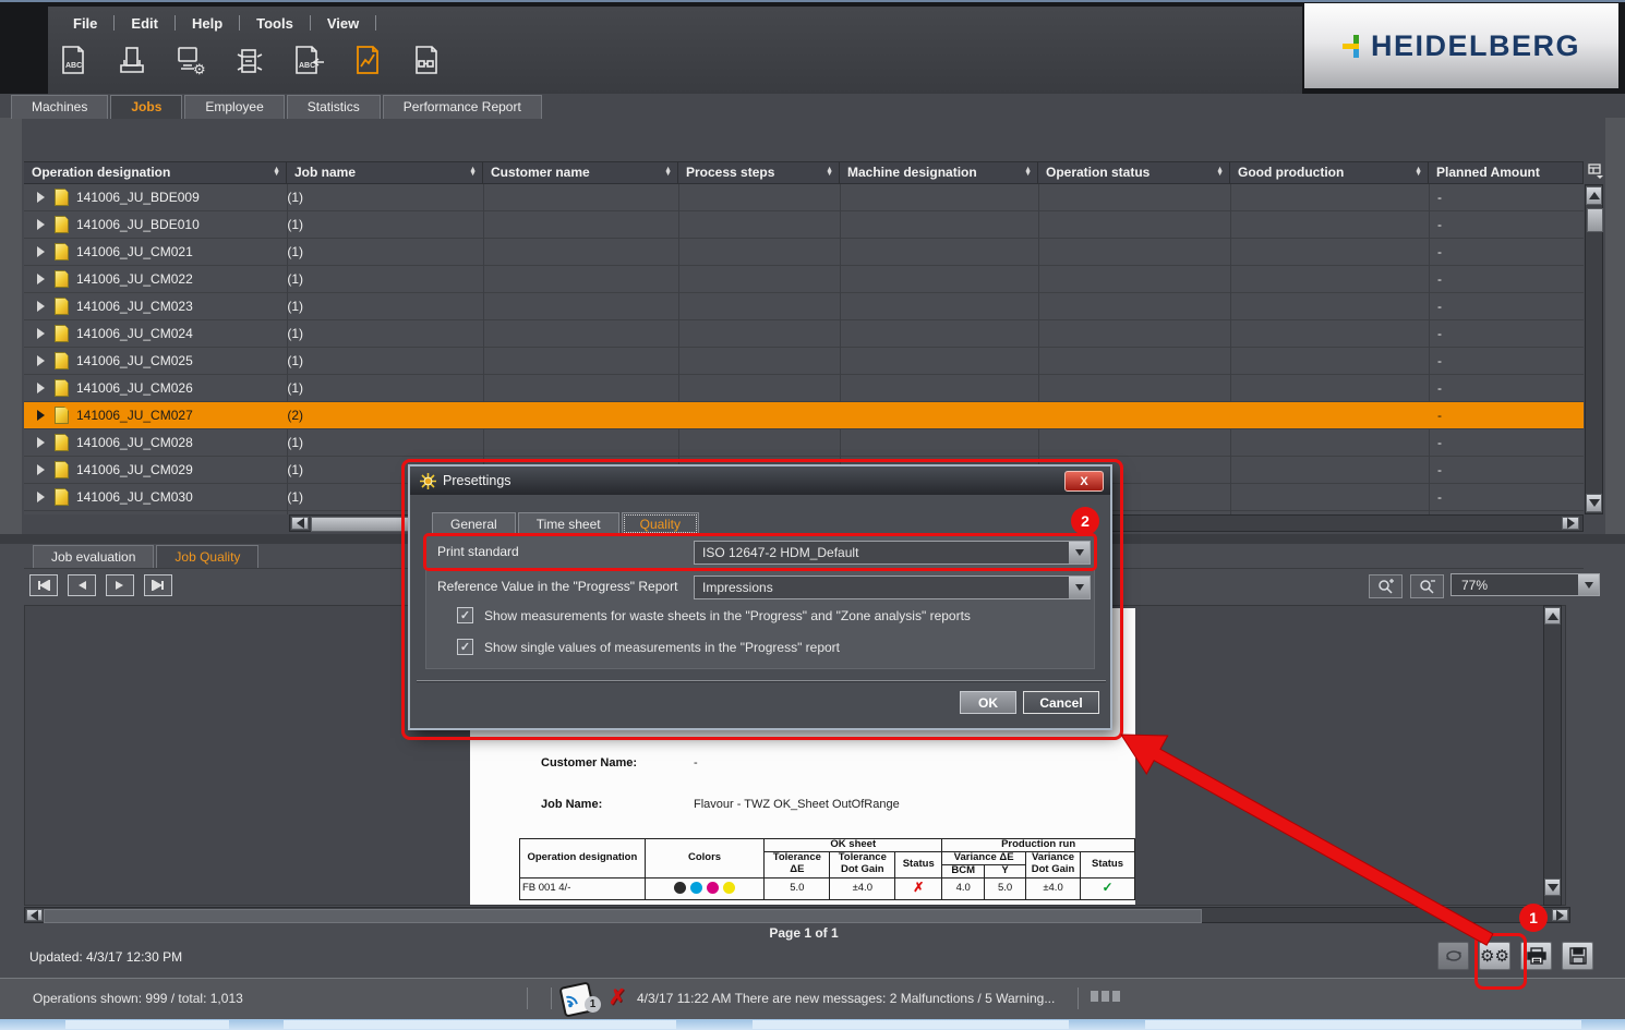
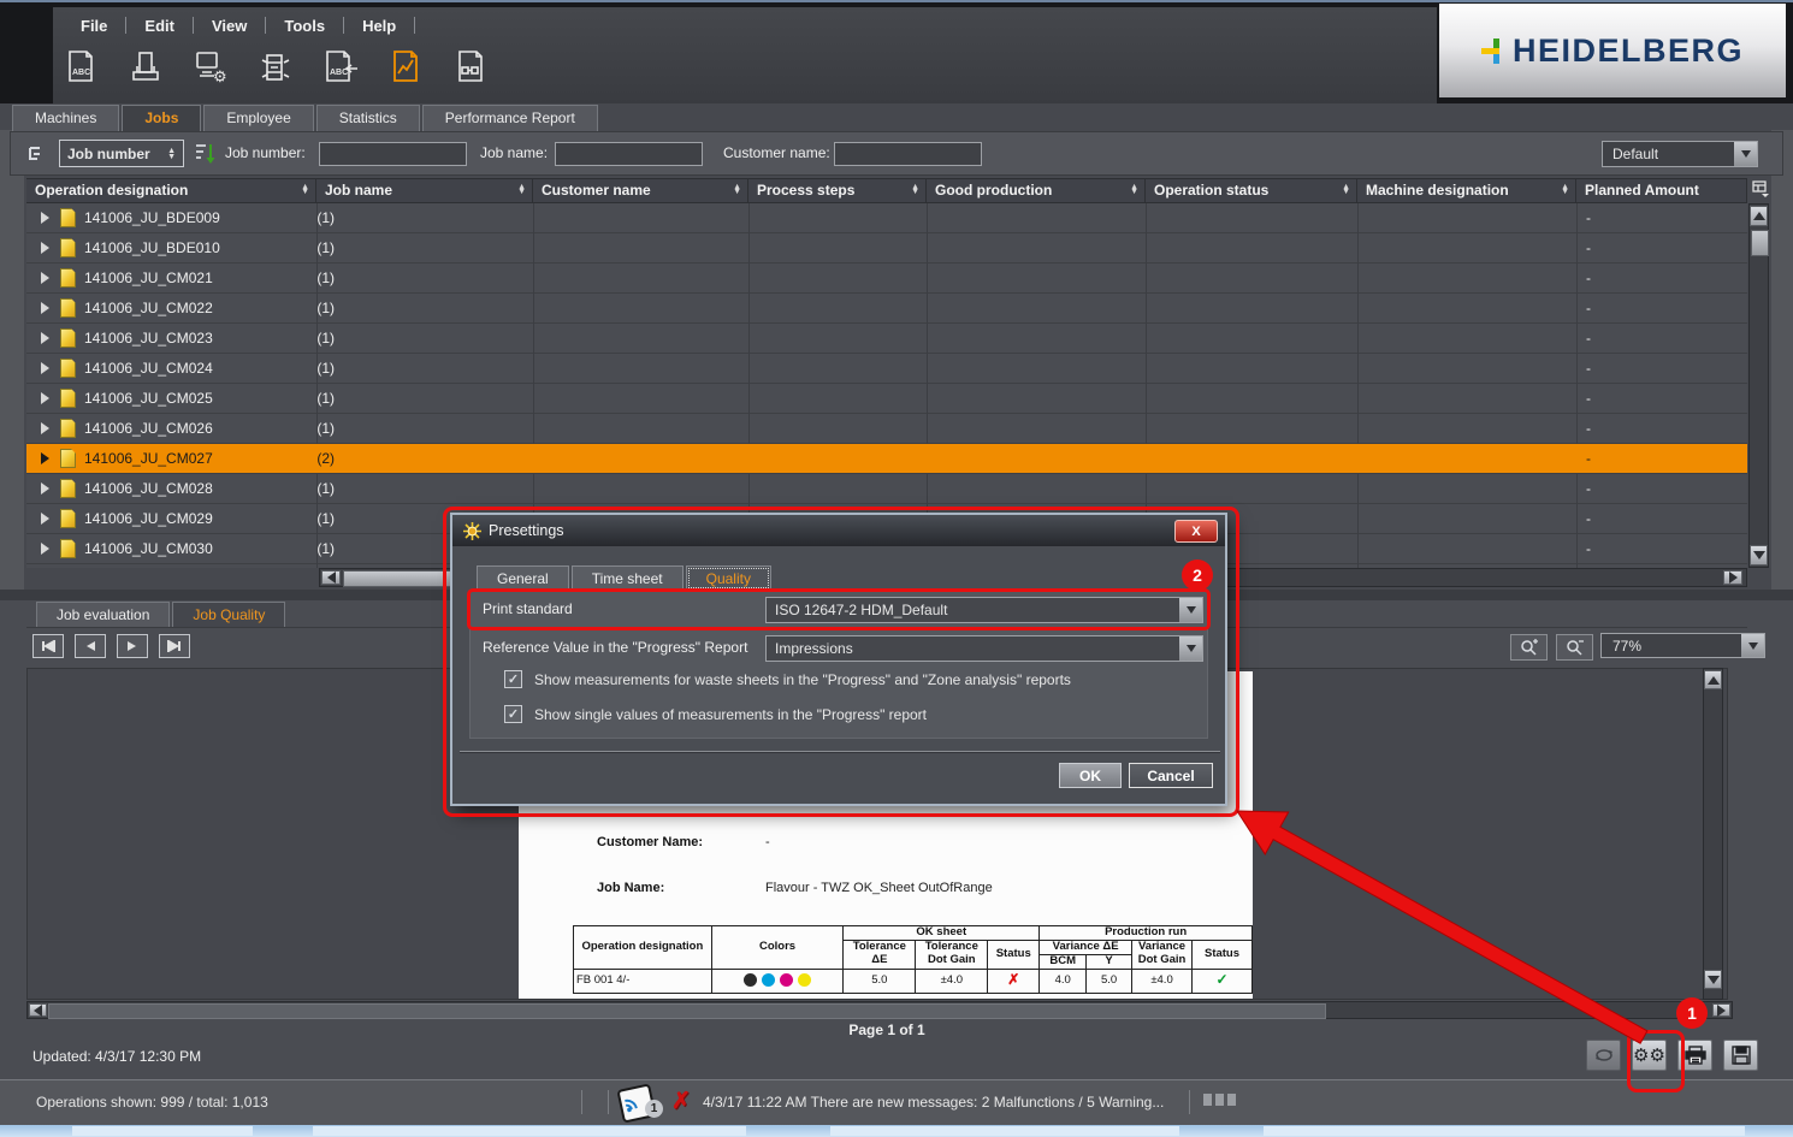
  File
  Edit
- Help
+ View
  Tools
- View
+ Help
  ⚙
  HEIDELBERG
  Machines
  Jobs
  Employee
  Statistics
  Performance Report
+ Job number
+ Job number:
+ Job name:
+ Customer name:
+ Default
  Operation designation
  Job name
  Customer name
  Process steps
- Machine designation
+ Good production
  Operation status
- Good production
+ Machine designation
  Planned Amount
  141006_JU_BDE009
  (1)
  -
  141006_JU_BDE010
  (1)
  -
  141006_JU_CM021
  (1)
  -
  141006_JU_CM022
  (1)
  -
  141006_JU_CM023
  (1)
  -
  141006_JU_CM024
  (1)
  -
  141006_JU_CM025
  (1)
  -
  141006_JU_CM026
  (1)
  -
  141006_JU_CM027
  (2)
  -
  141006_JU_CM028
  (1)
  -
  141006_JU_CM029
  (1)
  -
  141006_JU_CM030
  (1)
  -
  Job evaluation
  Job Quality
  77%
  Customer Name:
  -
  Job Name:
  Flavour - TWZ OK_Sheet OutOfRange
  Operation designation	Colors	OK sheet	Production run
  Tolerance ΔE	Tolerance Dot Gain	Status	Variance ΔE	Variance Dot Gain	Status
  BCM	Y
  FB 001 4/-		5.0	±4.0	✗	4.0	5.0	±4.0	✓
  Page 1 of 1
  Updated: 4/3/17 12:30 PM
  ⚙⚙
  Operations shown: 999 / total: 1,013
  1
  ✗
  4/3/17 11:22 AM There are new messages: 2 Malfunctions / 5 Warning...
  Presettings
  X
  General
  Time sheet
  Quality
  Print standard
  ISO 12647-2 HDM_Default
  Reference Value in the "Progress" Report
  Impressions
  Show measurements for waste sheets in the "Progress" and "Zone analysis" reports
  Show single values of measurements in the "Progress" report
  OK
  Cancel
  2
  1
